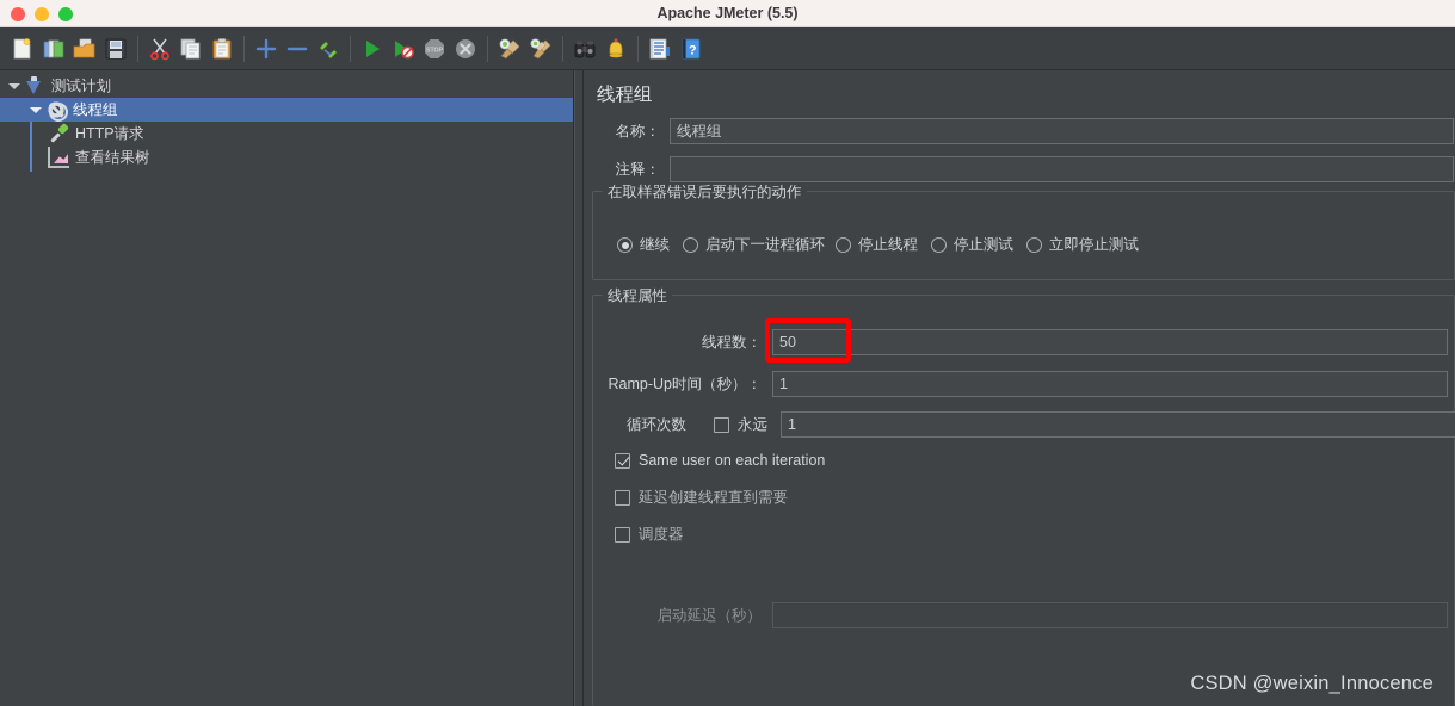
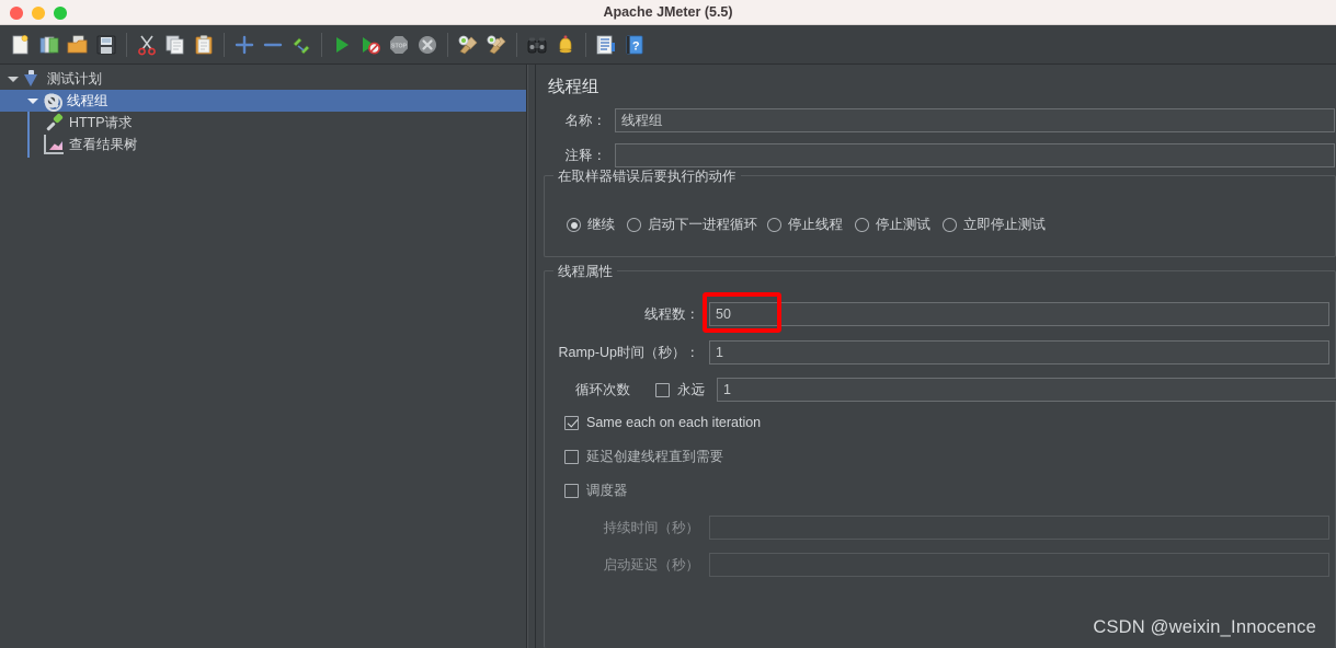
  Apache JMeter (5.5)
  ?
  测试计划
  线程组
  HTTP请求
  查看结果树
  线程组
  名称：
  线程组
  注释：
  在取样器错误后要执行的动作
  继续
  启动下一进程循环
  停止线程
  停止测试
  立即停止测试
  线程属性
  线程数：
  50
  Ramp-Up时间（秒）：
  1
  循环次数
  永远
  1
- Same user on each iteration
+ Same each on each iteration
  延迟创建线程直到需要
  调度器
+ 持续时间（秒）
  启动延迟（秒）
  CSDN @weixin_Innocence
